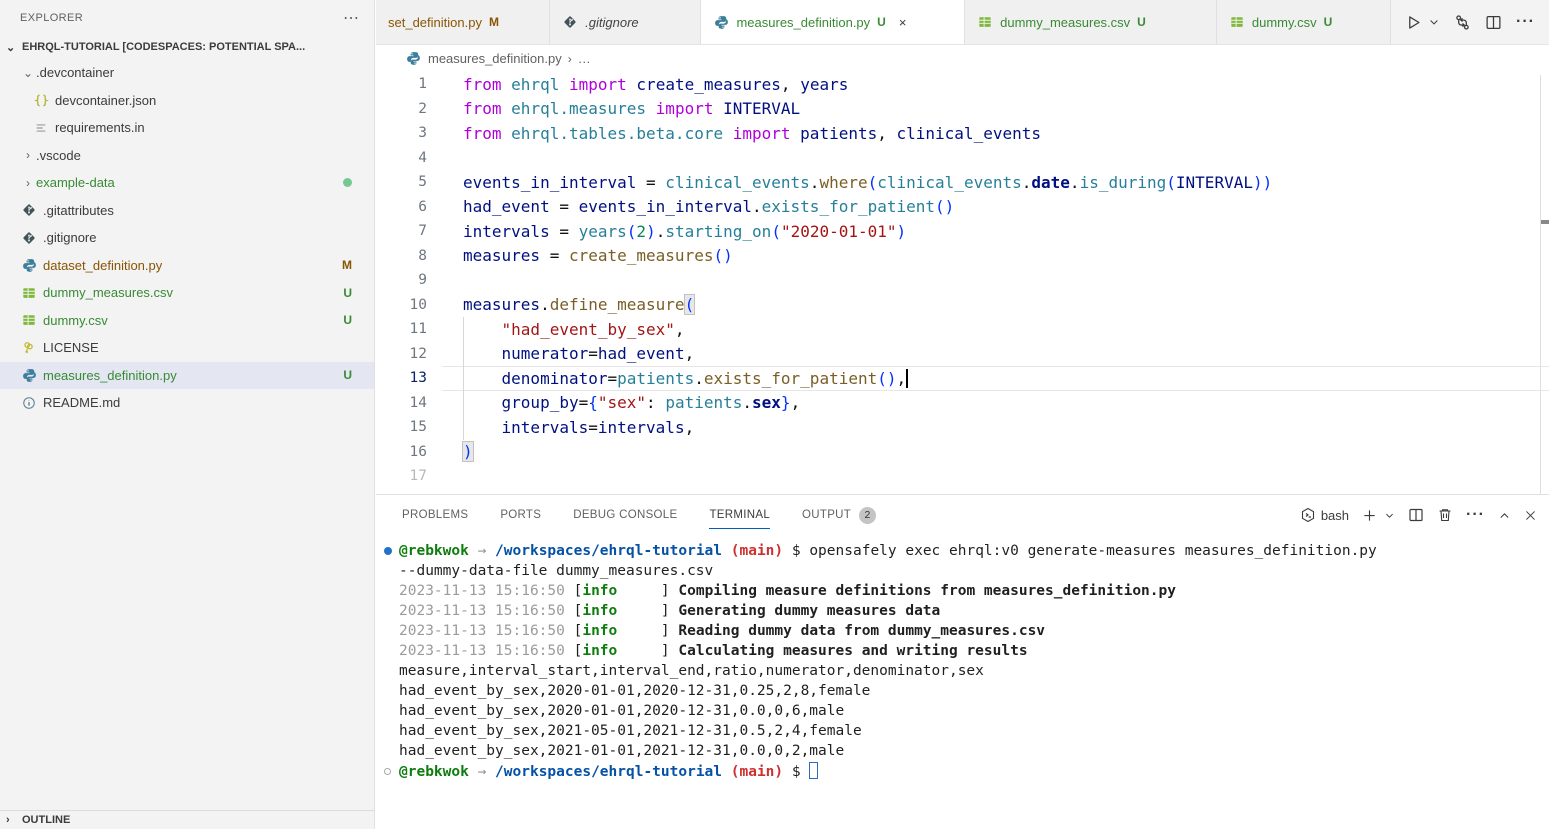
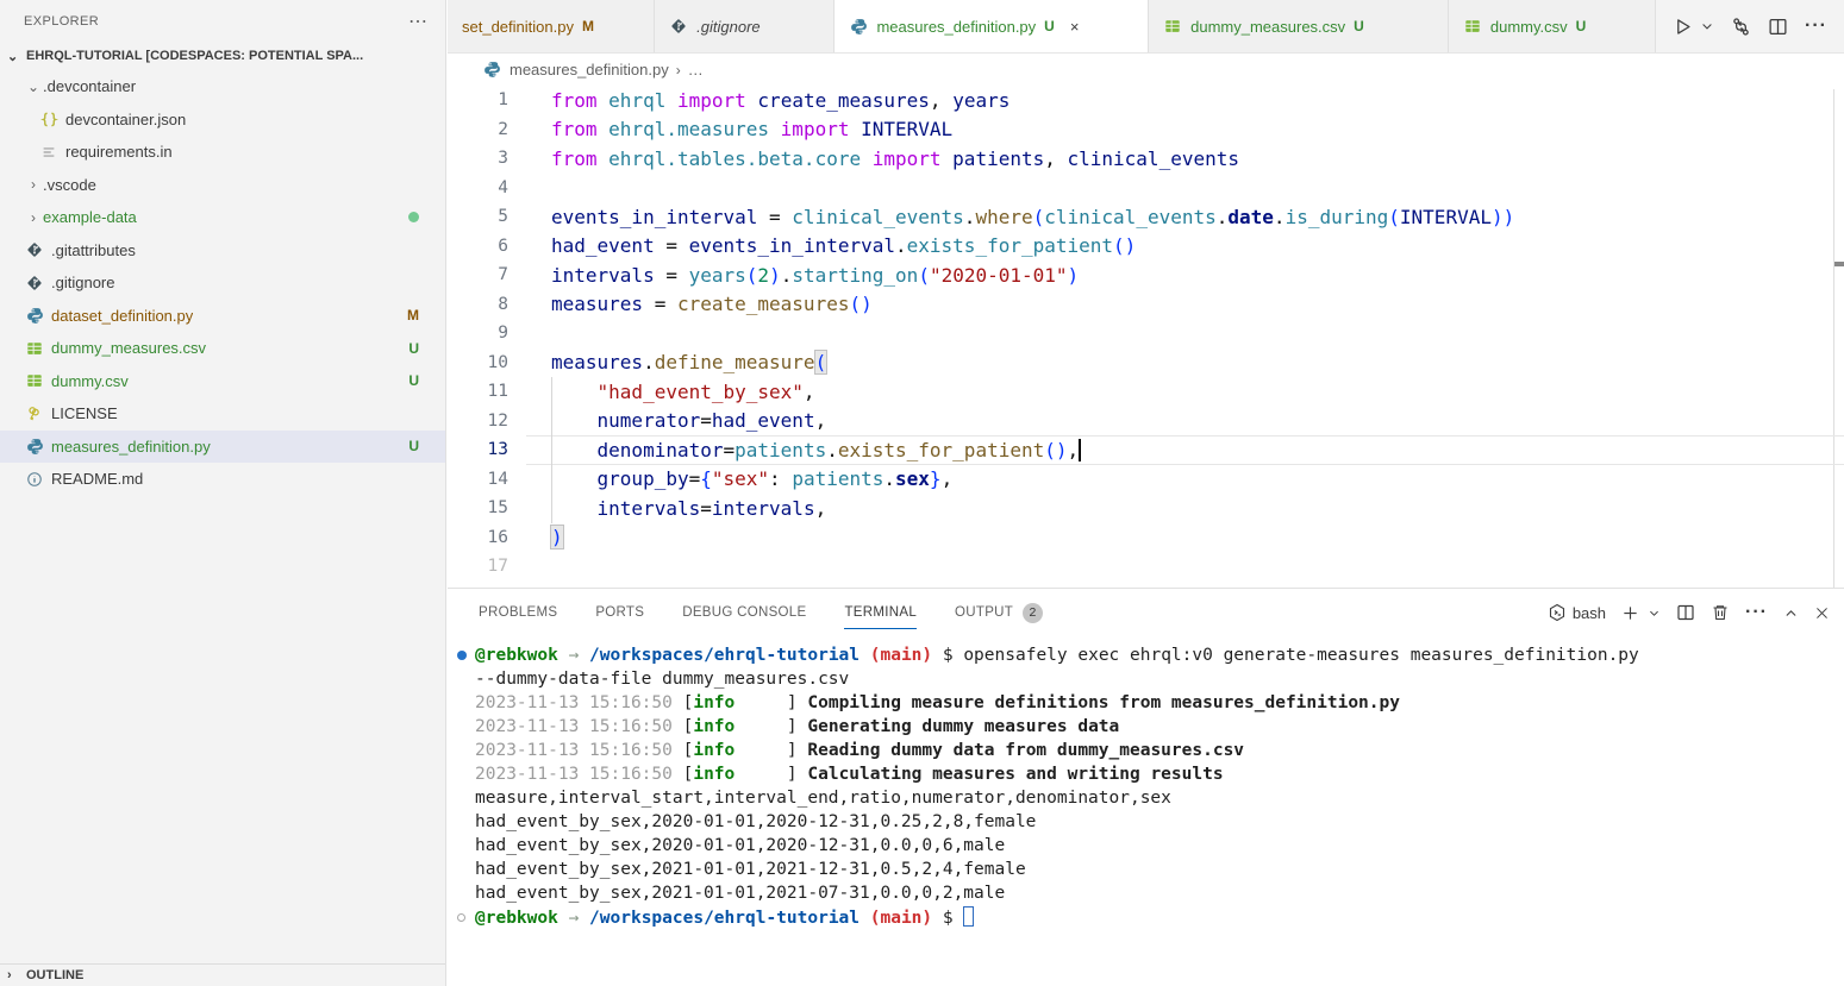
  EXPLORER
  ⋯
  ⌄
  EHRQL-TUTORIAL [CODESPACES: POTENTIAL SPA...
  ⌄
  .devcontainer
  devcontainer.json
  requirements.in
  ›
  .vscode
  ›
  example-data
  .gitattributes
  .gitignore
  dataset_definition.py
  M
  dummy_measures.csv
  U
  dummy.csv
  U
  LICENSE
  measures_definition.py
  U
  README.md
  ›
  OUTLINE
  set_definition.py
  M
  .gitignore
  measures_definition.py
  U
  ×
  dummy_measures.csv
  U
  dummy.csv
  U
  ···
  measures_definition.py
  ›
  …
  1
  from ehrql import create_measures, years
  2
  from ehrql.measures import INTERVAL
  3
  from ehrql.tables.beta.core import patients, clinical_events
  4
  5
  events_in_interval = clinical_events.where(clinical_events.date.is_during(INTERVAL))
  6
  had_event = events_in_interval.exists_for_patient()
  7
  intervals = years(2).starting_on("2020-01-01")
  8
  measures = create_measures()
  9
  10
  measures.define_measure(
  11
  "had_event_by_sex",
  12
  numerator=had_event,
  13
  denominator=patients.exists_for_patient(),
  14
  group_by={"sex": patients.sex},
  15
  intervals=intervals,
  16
  )
  17
  PROBLEMS
  PORTS
  DEBUG CONSOLE
  TERMINAL
  OUTPUT
  2
  bash
  ···
  @rebkwok → /workspaces/ehrql-tutorial (main) $ opensafely exec ehrql:v0 generate-measures measures_definition.py
  --dummy-data-file dummy_measures.csv
  2023-11-13 15:16:50 [info ] Compiling measure definitions from measures_definition.py
  2023-11-13 15:16:50 [info ] Generating dummy measures data
  2023-11-13 15:16:50 [info ] Reading dummy data from dummy_measures.csv
  2023-11-13 15:16:50 [info ] Calculating measures and writing results
  measure,interval_start,interval_end,ratio,numerator,denominator,sex
  had_event_by_sex,2020-01-01,2020-12-31,0.25,2,8,female
  had_event_by_sex,2020-01-01,2020-12-31,0.0,0,6,male
- had_event_by_sex,2021-05-01,2021-12-31,0.5,2,4,female
+ had_event_by_sex,2021-01-01,2021-12-31,0.5,2,4,female
- had_event_by_sex,2021-01-01,2021-12-31,0.0,0,2,male
+ had_event_by_sex,2021-01-01,2021-07-31,0.0,0,2,male
  @rebkwok → /workspaces/ehrql-tutorial (main) $
